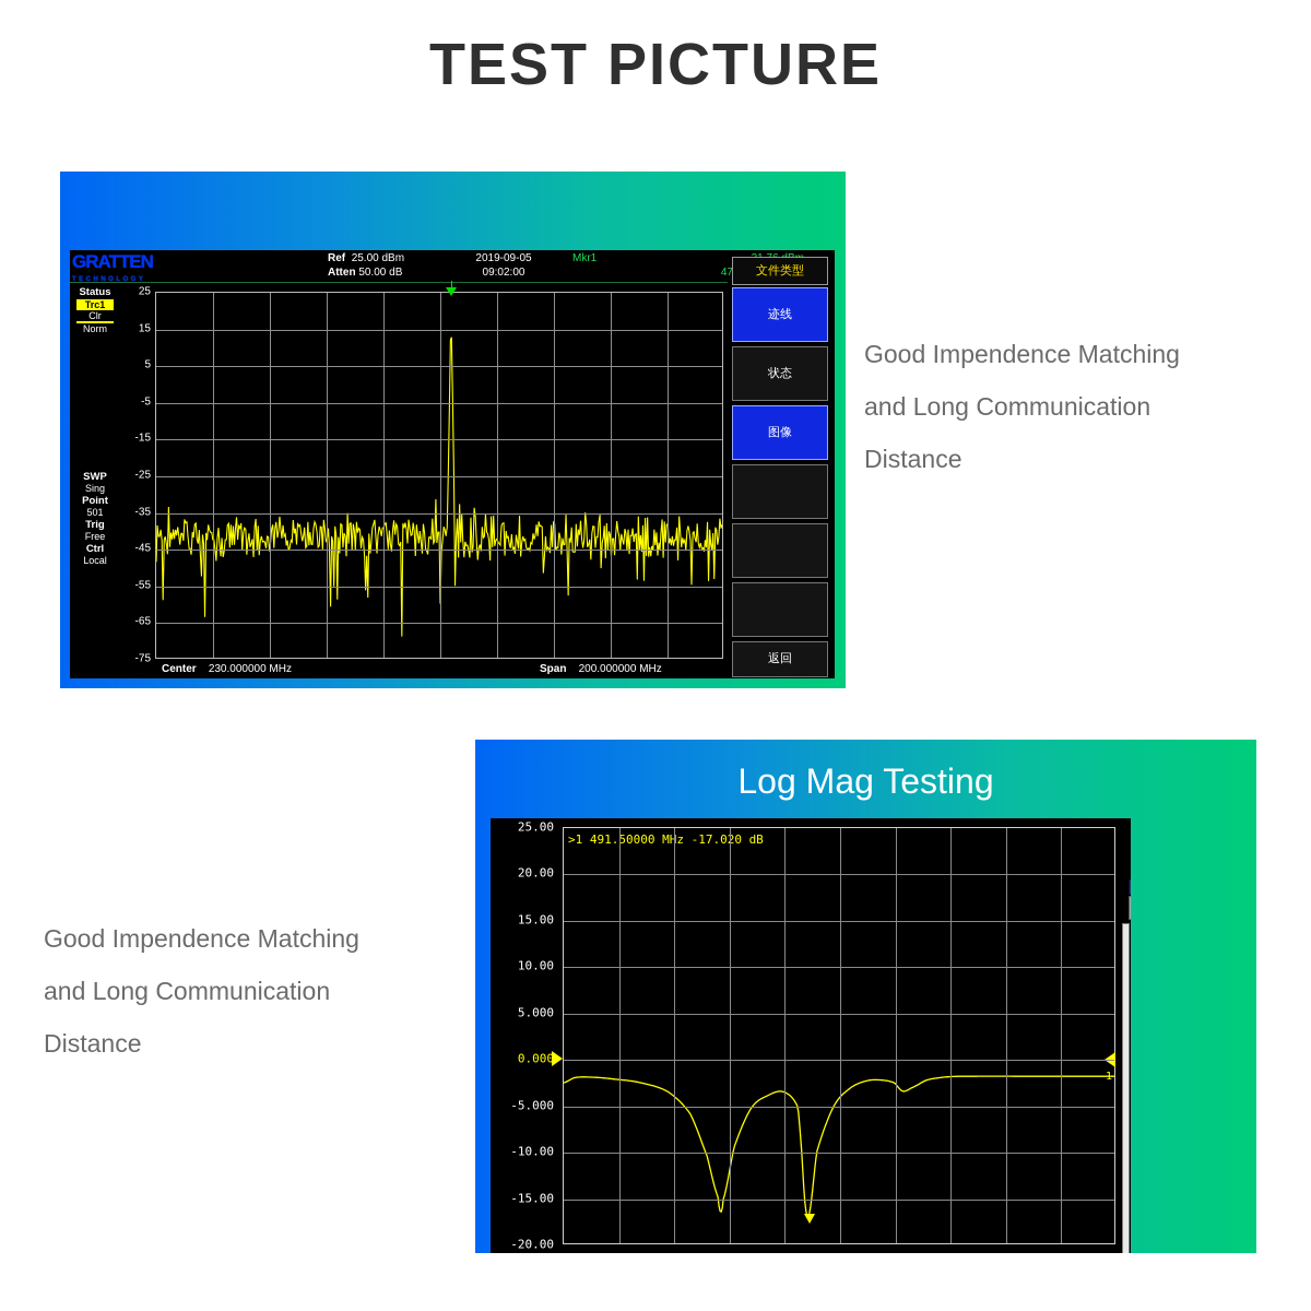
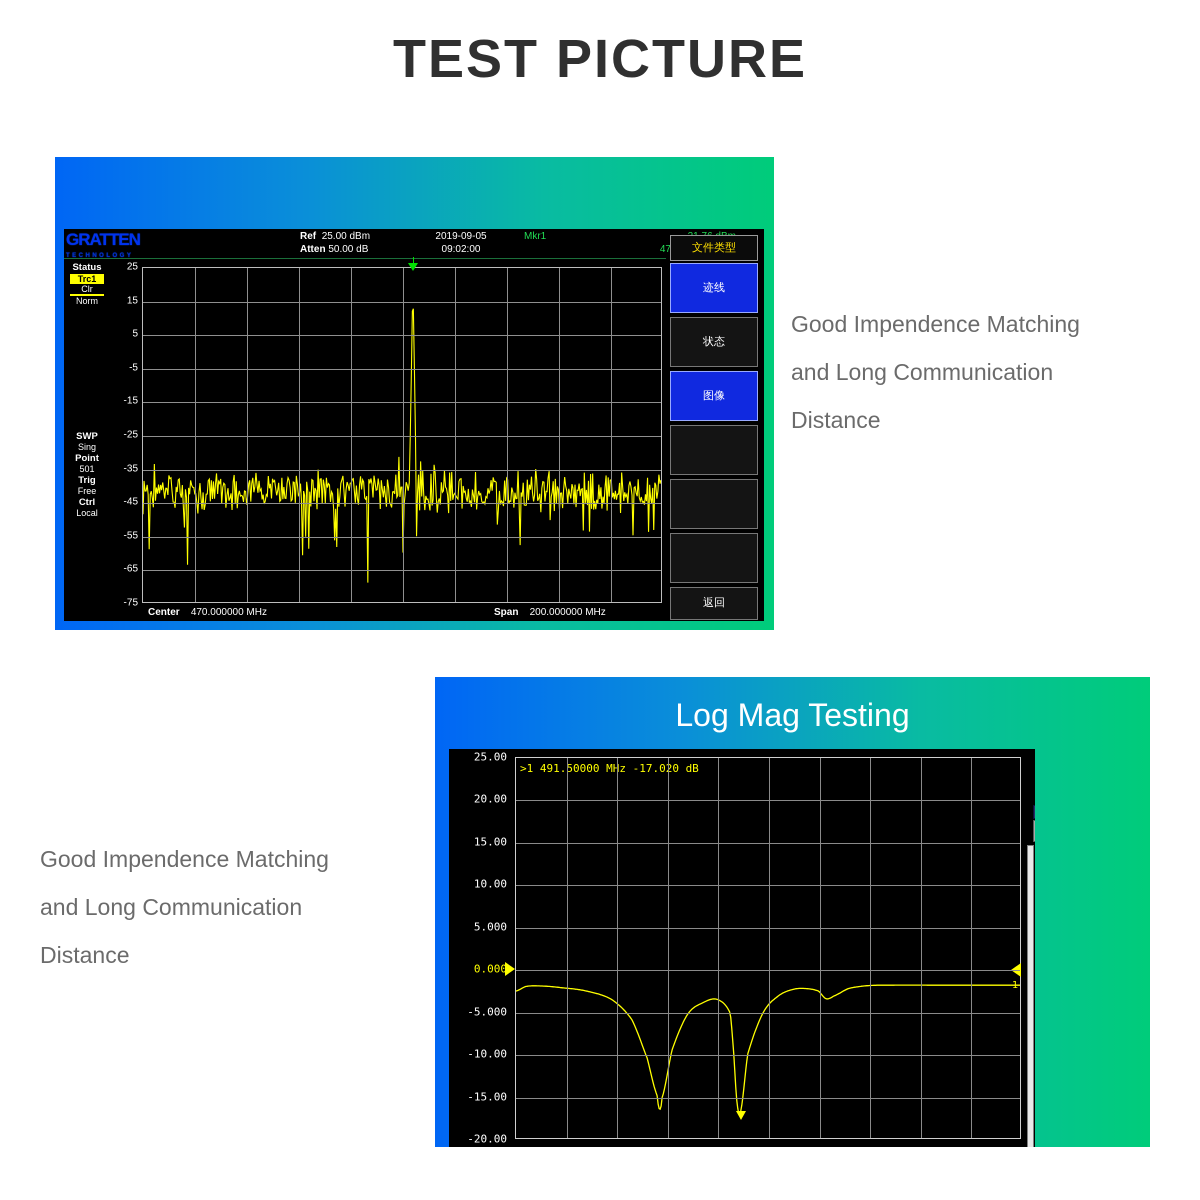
  TEST PICTURE
  GRATTEN
  Ref 25.00 dBm
  Atten 50.00 dB
  2019-09-05
  09:02:00
  Mkr1
  Status
  Trc1
  Clr
  Norm
  SWP
  Sing
  Point
  501
  Trig
  Free
  Ctrl
  Local
  25
  15
  5
  -5
  -15
  -25
  -35
  -45
  -55
  -65
  -75
- Center 230.000000 MHz
+ Center 470.000000 MHz
  Span 200.000000 MHz
  文件类型
  迹线
  状态
  图像
  返回
  Log Mag Testing
  25.00
  20.00
  15.00
  10.00
  5.000
  0.000
  -5.000
  -10.00
  -15.00
  -20.00
  >1 491.50000 Mz -17.020 dB
  1
  Good Impendence Matching
  and Long Communication
  Distance
  Good Impendence Matching
  and Long Communication
  Distance
